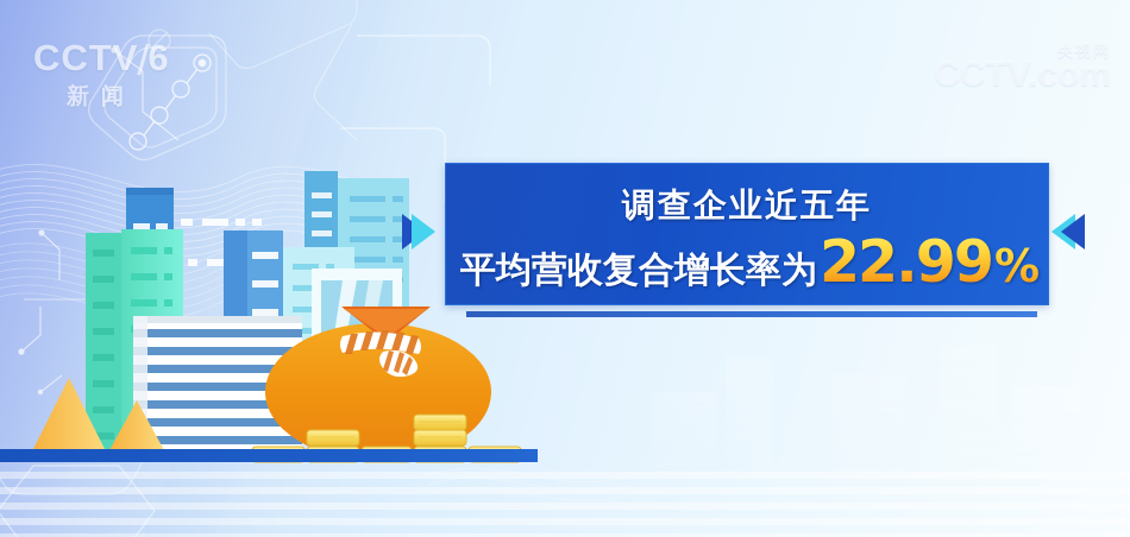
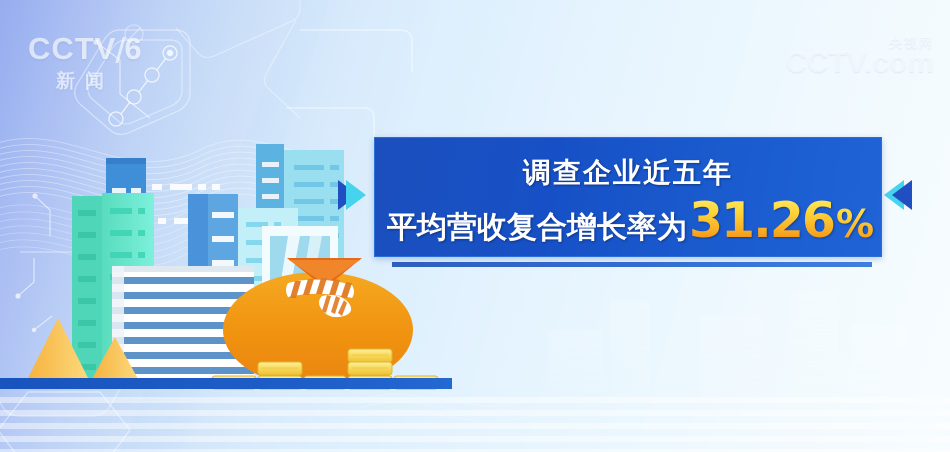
  CCTV 6
  新闻
  CCTV.com
  调查企业近五年
  平均营收复合增长率为
- 22.99
+ 31.26
  %
